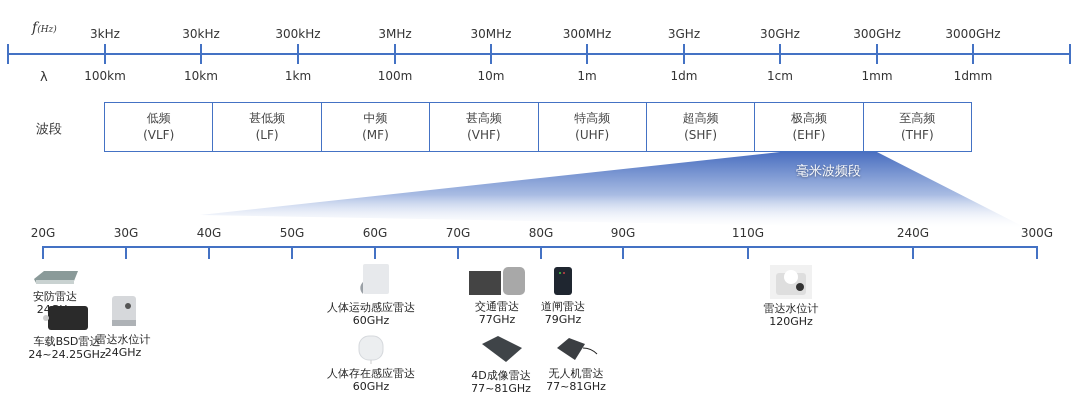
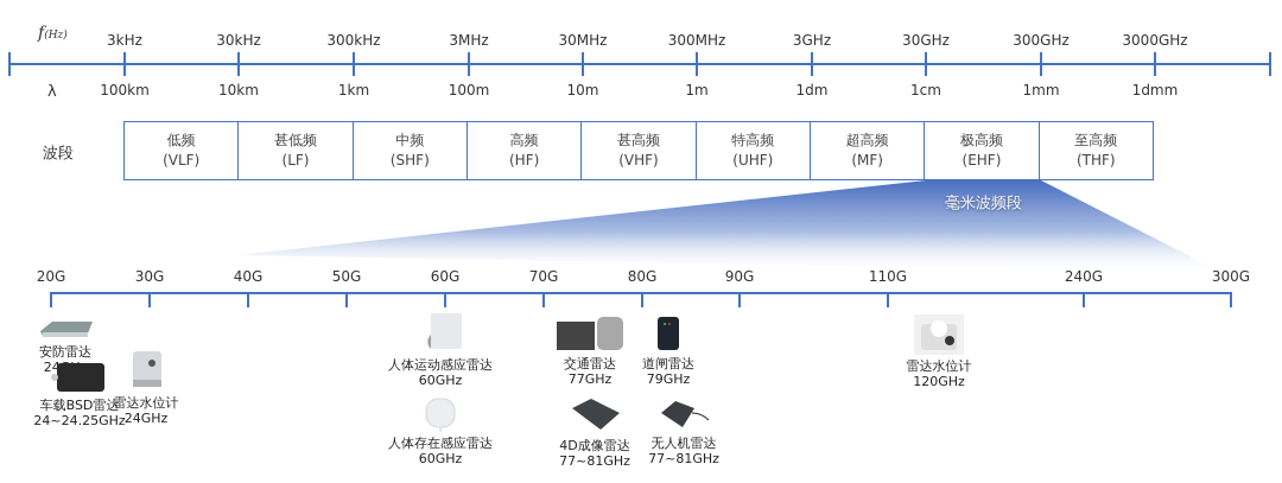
  f(Hz)
  λ
  3kHz
  100km
  30kHz
  10km
  300kHz
  1km
  3MHz
  100m
  30MHz
  10m
  300MHz
  1m
  3GHz
  1dm
  30GHz
  1cm
  300GHz
  1mm
  3000GHz
  1dmm
  波段
  低频
  (VLF)
  甚低频
  (LF)
  中频
- (MF)
+ (SHF)
+ 高频
+ (HF)
  甚高频
  (VHF)
  特高频
  (UHF)
  超高频
- (SHF)
+ (MF)
  极高频
  (EHF)
  至高频
  (THF)
  毫米波频段
  20G
  30G
  40G
  50G
  60G
  70G
  80G
  90G
  110G
  240G
  300G
  安防雷达
  雷达水位计
  24GHz
  车载BSD雷达
  24~24.25GHz
  人体运动感应雷达
  60GHz
  人体存在感应雷达
  60GHz
  交通雷达
  77GHz
  道闸雷达
  79GHz
  4D成像雷达
  77~81GHz
  无人机雷达
  77~81GHz
  雷达水位计
  120GHz
